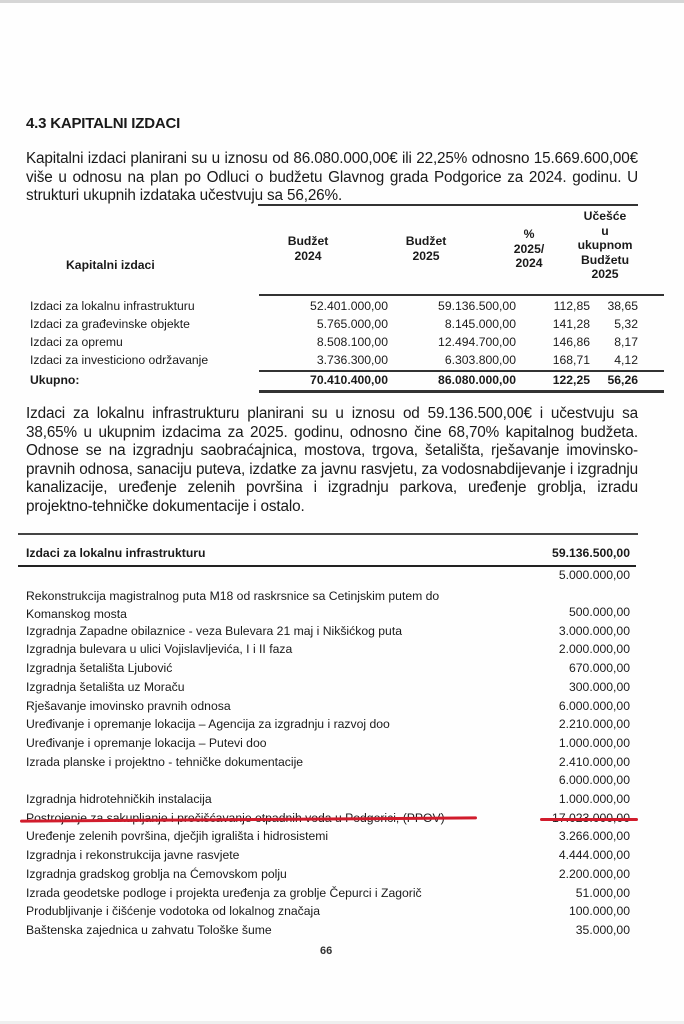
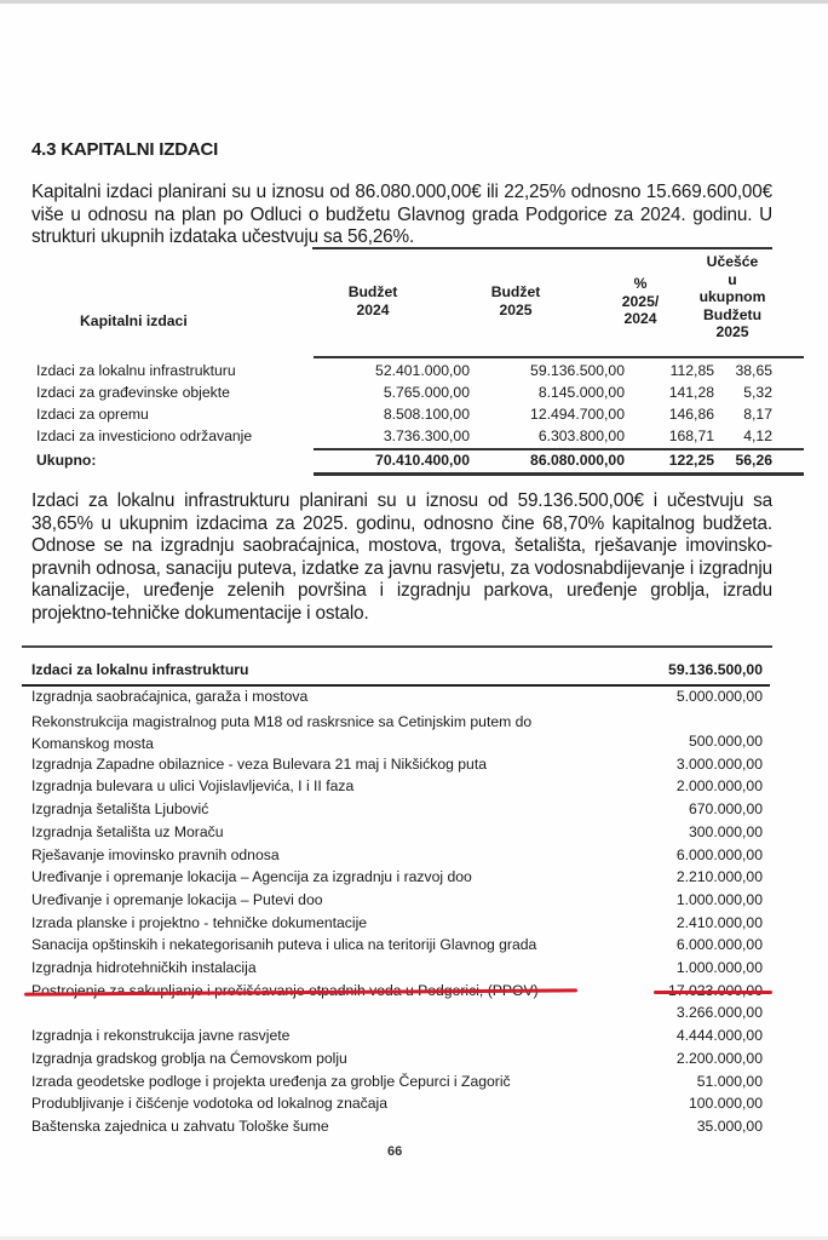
  4.3 KAPITALNI IZDACI
  Kapitalni izdaci planirani su u iznosu od 86.080.000,00€ ili 22,25% odnosno 15.669.600,00€ više u odnosu na plan po Odluci o budžetu Glavnog grada Podgorice za 2024. godinu. U strukturi ukupnih izdataka učestvuju sa 56,26%.
  Kapitalni izdaci
  Budžet
  2024
  Budžet
  2025
  %
  2025/
  2024
  Učešće
  u
  ukupnom
  Budžetu
  2025
  Izdaci za lokalnu infrastrukturu
  52.401.000,00
  59.136.500,00
  112,85
  38,65
  Izdaci za građevinske objekte
  5.765.000,00
  8.145.000,00
  141,28
  5,32
  Izdaci za opremu
  8.508.100,00
  12.494.700,00
  146,86
  8,17
  Izdaci za investiciono održavanje
  3.736.300,00
  6.303.800,00
  168,71
  4,12
  Ukupno:
  70.410.400,00
  86.080.000,00
  122,25
  56,26
  Izdaci za lokalnu infrastrukturu planirani su u iznosu od 59.136.500,00€ i učestvuju sa 38,65% u ukupnim izdacima za 2025. godinu, odnosno čine 68,70% kapitalnog budžeta. Odnose se na izgradnju saobraćajnica, mostova, trgova, šetališta, rješavanje imovinsko-pravnih odnosa, sanaciju puteva, izdatke za javnu rasvjetu, za vodosnabdijevanje i izgradnju kanalizacije, uređenje zelenih površina i izgradnju parkova, uređenje groblja, izradu projektno-tehničke dokumentacije i ostalo.
  Izdaci za lokalnu infrastrukturu
  59.136.500,00
+ Izgradnja saobraćajnica, garaža i mostova
  5.000.000,00
  Rekonstrukcija magistralnog puta M18 od raskrsnice sa Cetinjskim putem do
  Komanskog mosta
  500.000,00
  Izgradnja Zapadne obilaznice - veza Bulevara 21 maj i Nikšićkog puta
  3.000.000,00
  Izgradnja bulevara u ulici Vojislavljevića, I i II faza
  2.000.000,00
  Izgradnja šetališta Ljubović
  670.000,00
  Izgradnja šetališta uz Moraču
  300.000,00
  Rješavanje imovinsko pravnih odnosa
  6.000.000,00
  Uređivanje i opremanje lokacija – Agencija za izgradnju i razvoj doo
  2.210.000,00
  Uređivanje i opremanje lokacija – Putevi doo
  1.000.000,00
  Izrada planske i projektno - tehničke dokumentacije
  2.410.000,00
+ Sanacija opštinskih i nekategorisanih puteva i ulica na teritoriji Glavnog grada
  6.000.000,00
  Izgradnja hidrotehničkih instalacija
  1.000.000,00
- Uređenje zelenih površina, dječjih igrališta i hidrosistemi
  3.266.000,00
  Izgradnja i rekonstrukcija javne rasvjete
  4.444.000,00
  Izgradnja gradskog groblja na Ćemovskom polju
  2.200.000,00
  Izrada geodetske podloge i projekta uređenja za groblje Čepurci i Zagorič
  51.000,00
  Produbljivanje i čišćenje vodotoka od lokalnog značaja
  100.000,00
  Baštenska zajednica u zahvatu Tološke šume
  35.000,00
  66
